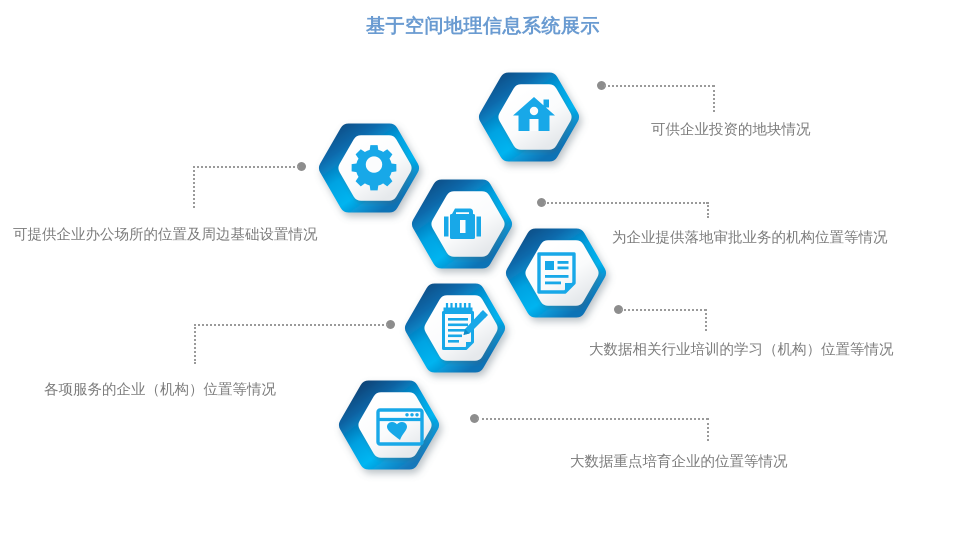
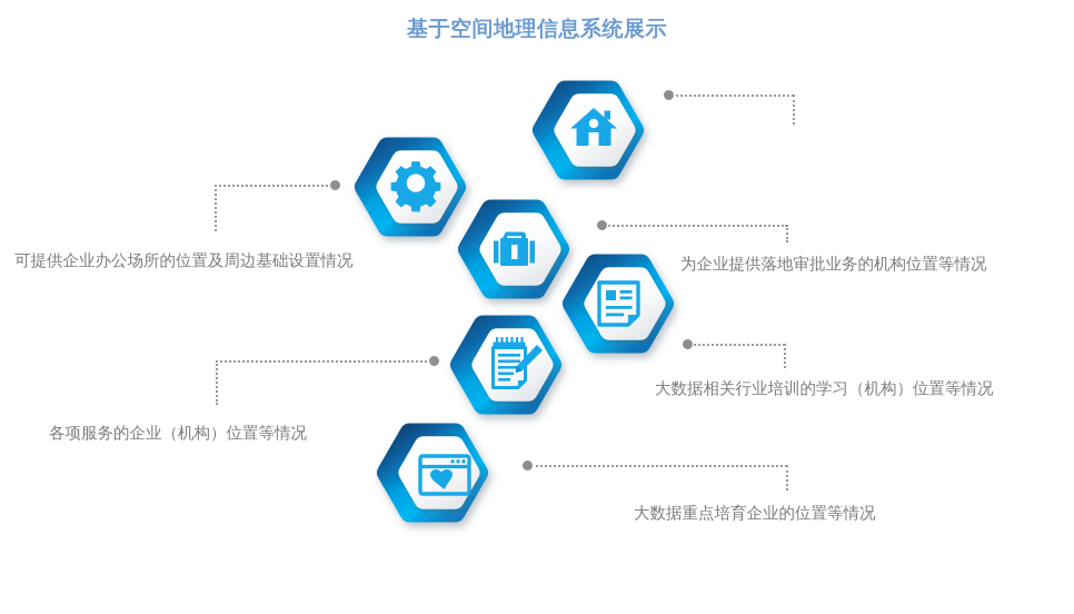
  基于空间地理信息系统展示
- 可供企业投资的地块情况
  可提供企业办公场所的位置及周边基础设置情况
  为企业提供落地审批业务的机构位置等情况
  大数据相关行业培训的学习（机构）位置等情况
  各项服务的企业（机构）位置等情况
  大数据重点培育企业的位置等情况
